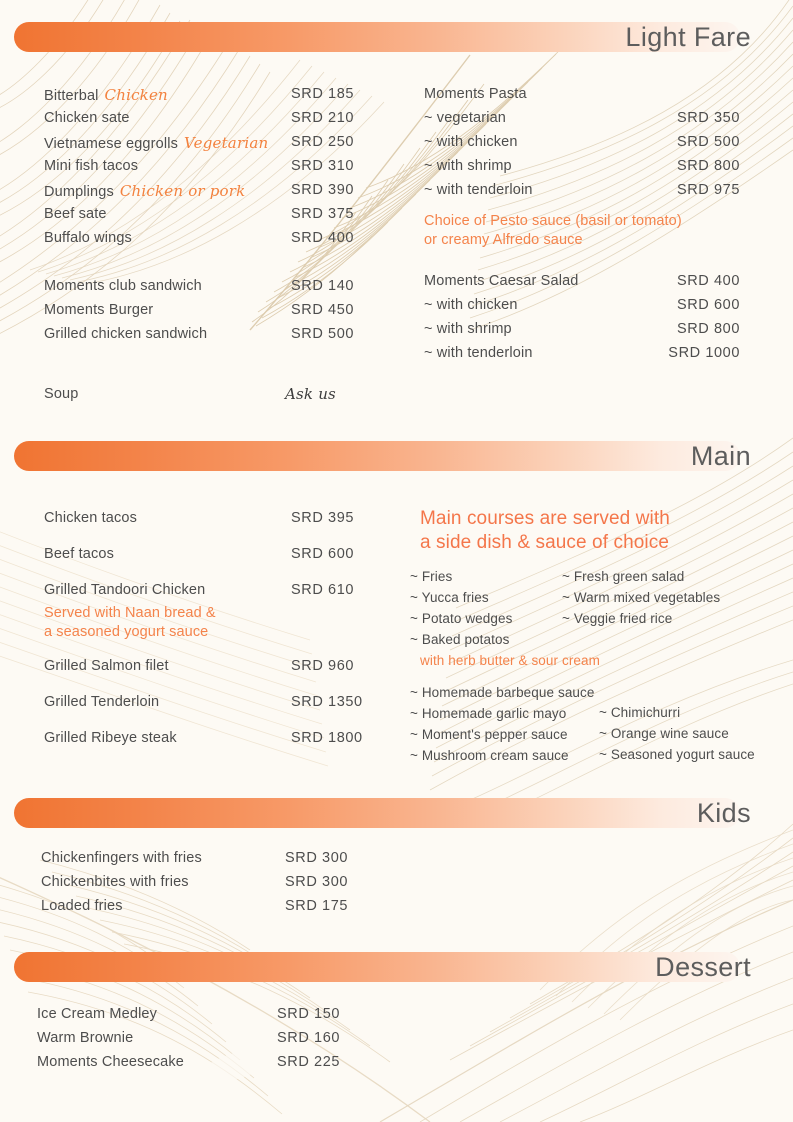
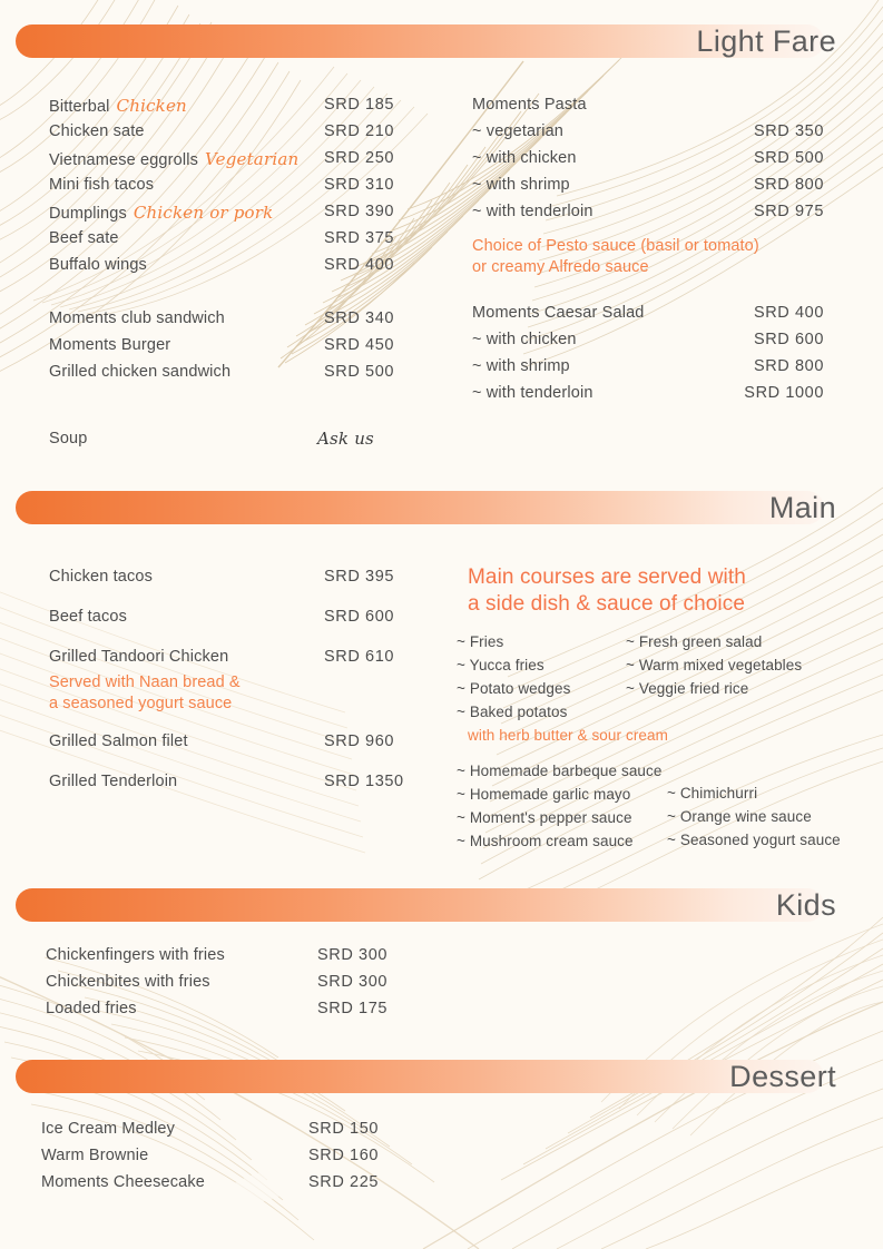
  Light Fare
  Bitterbal Chicken
  SRD 185
  Chicken sate
  SRD 210
  Vietnamese eggrolls Vegetarian
  SRD 250
  Mini fish tacos
  SRD 310
  Dumplings Chicken or pork
  SRD 390
  Beef sate
  SRD 375
  Buffalo wings
  SRD 400
  Moments club sandwich
- SRD 140
+ SRD 340
  Moments Burger
  SRD 450
  Grilled chicken sandwich
  SRD 500
  Soup
  Ask us
  Moments Pasta
  ~ vegetarian
  SRD 350
  ~ with chicken
  SRD 500
  ~ with shrimp
  SRD 800
  ~ with tenderloin
  SRD 975
  Choice of Pesto sauce (basil or tomato)
  or creamy Alfredo sauce
  Moments Caesar Salad
  SRD 400
  ~ with chicken
  SRD 600
  ~ with shrimp
  SRD 800
  ~ with tenderloin
  SRD 1000
  Main
  Chicken tacos
  SRD 395
  Beef tacos
  SRD 600
  Grilled Tandoori Chicken
  SRD 610
  Served with Naan bread &
  a seasoned yogurt sauce
  Grilled Salmon filet
  SRD 960
  Grilled Tenderloin
  SRD 1350
- Grilled Ribeye steak
- SRD 1800
  Main courses are served with
  a side dish & sauce of choice
  ~ Fries
  ~ Yucca fries
  ~ Potato wedges
  ~ Baked potatos
  with herb butter & sour cream
  ~ Fresh green salad
  ~ Warm mixed vegetables
  ~ Veggie fried rice
  ~ Homemade barbeque sauce
  ~ Homemade garlic mayo
  ~ Moment's pepper sauce
  ~ Mushroom cream sauce
  ~ Chimichurri
  ~ Orange wine sauce
  ~ Seasoned yogurt sauce
  Kids
  Chickenfingers with fries
  SRD 300
  Chickenbites with fries
  SRD 300
  Loaded fries
  SRD 175
  Dessert
  Ice Cream Medley
  SRD 150
  Warm Brownie
  SRD 160
  Moments Cheesecake
  SRD 225
